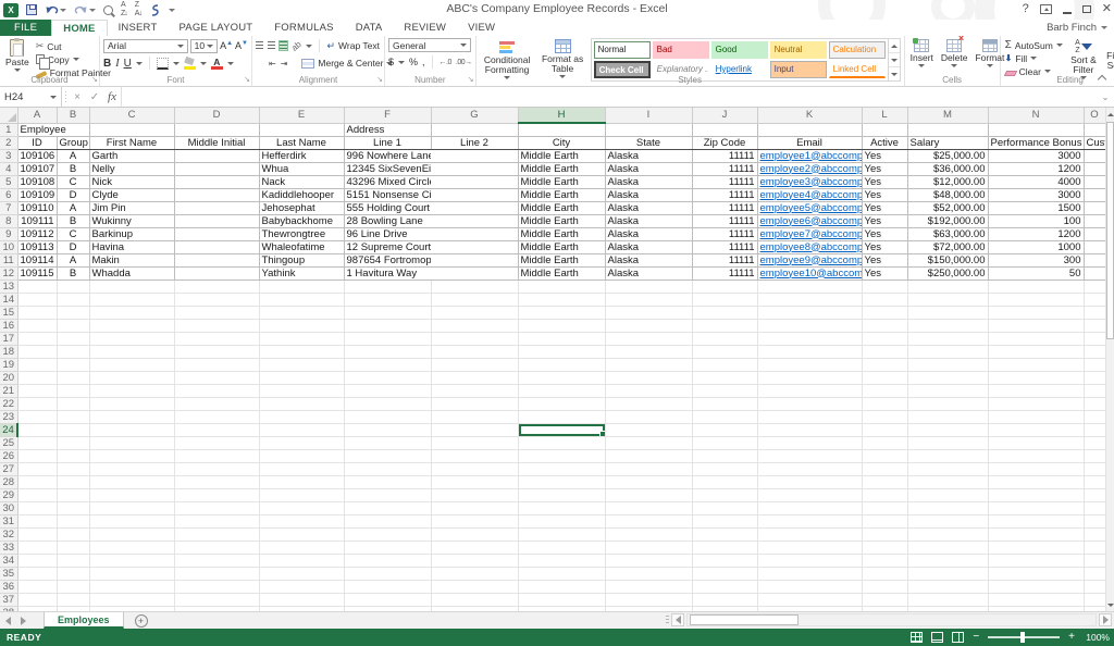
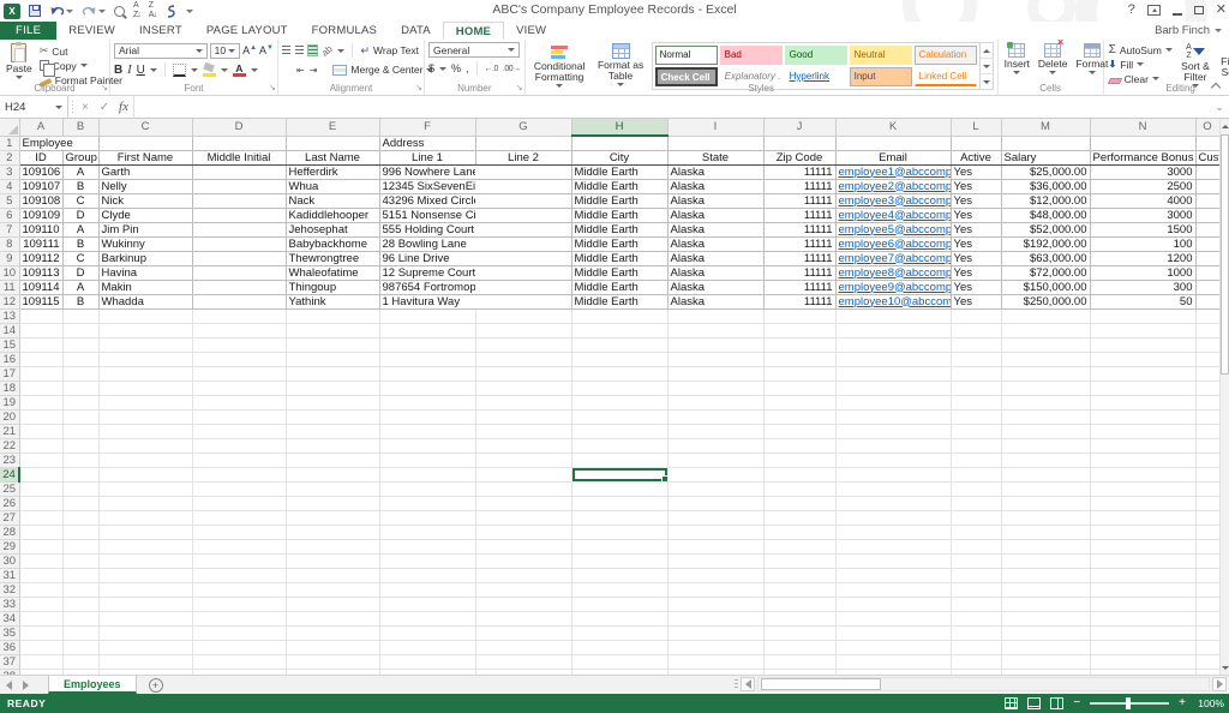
  X
  ABC's Company Employee Records - Excel
  ?
  ✕
  FILE
- HOME
+ REVIEW
  INSERT
  PAGE LAYOUT
  FORMULAS
  DATA
- REVIEW
+ HOME
  VIEW
  Barb Finch
  Paste
  ✂
  Cut
  Copy
  Format Painter
  Clipboard
  Arial
  10
  B
  I
  U
  A
  Font
  ↵
  Wrap Text
  ⇤
  ⇥
  Merge & Center
  Alignment
  General
  $
  %
  ,
  Number
  Conditional Formatting
  Format as Table
  Normal
  Bad
  Good
  Neutral
  Calculation
  Check Cell
  Explanatory ..
  Hyperlink
  Input
  Linked Cell
  Styles
  Insert
  Delete
  Format
  Cells
  Σ
  AutoSum
  ⬇
  Fill
  Clear
  Sort & Filter
  Editing
  H24
  ×
  ✓
  fx
  ⌄
  	A	B	C	D	E	F	G	H	I	J	K	L	M	N	O
  1	Employee				Address
  2	ID	Group	First Name	Middle Initial	Last Name	Line 1	Line 2	City	State	Zip Code	Email	Active	Salary	Performance Bonus	Cus
  3	109106	A	Garth		Hefferdirk	996 Nowhere Lan		Middle Earth	Alaska	11111	employee1@abccomp	Yes	$25,000.00	3000
- 4	109107	B	Nelly		Whua	12345 SixSevenEi		Middle Earth	Alaska	11111	employee2@abccomp	Yes	$36,000.00	1200
+ 4	109107	B	Nelly		Whua	12345 SixSevenEi		Middle Earth	Alaska	11111	employee2@abccomp	Yes	$36,000.00	2500
  5	109108	C	Nick		Nack	43296 Mixed Circl		Middle Earth	Alaska	11111	employee3@abccomp	Yes	$12,000.00	4000
  6	109109	D	Clyde		Kadiddlehooper	5151 Nonsense Ci		Middle Earth	Alaska	11111	employee4@abccomp	Yes	$48,000.00	3000
  7	109110	A	Jim Pin		Jehosephat	555 Holding Court		Middle Earth	Alaska	11111	employee5@abccomp	Yes	$52,000.00	1500
  8	109111	B	Wukinny		Babybackhome	28 Bowling Lane		Middle Earth	Alaska	11111	employee6@abccomp	Yes	$192,000.00	100
  9	109112	C	Barkinup		Thewrongtree	96 Line Drive		Middle Earth	Alaska	11111	employee7@abccomp	Yes	$63,000.00	1200
  10	109113	D	Havina		Whaleofatime	12 Supreme Court		Middle Earth	Alaska	11111	employee8@abccomp	Yes	$72,000.00	1000
  11	109114	A	Makin		Thingoup	987654 Fortromop		Middle Earth	Alaska	11111	employee9@abccomp	Yes	$150,000.00	300
  12	109115	B	Whadda		Yathink	1 Havitura Way		Middle Earth	Alaska	11111	employee10@abccom	Yes	$250,000.00	50
  13
  14
  15
  16
  17
  18
  19
  20
  21
  22
  23
  24
  25
  26
  27
  28
  29
  30
  31
  32
  33
  34
  35
  36
  37
  Employees
  +
  READY
  −
  +
  100%
